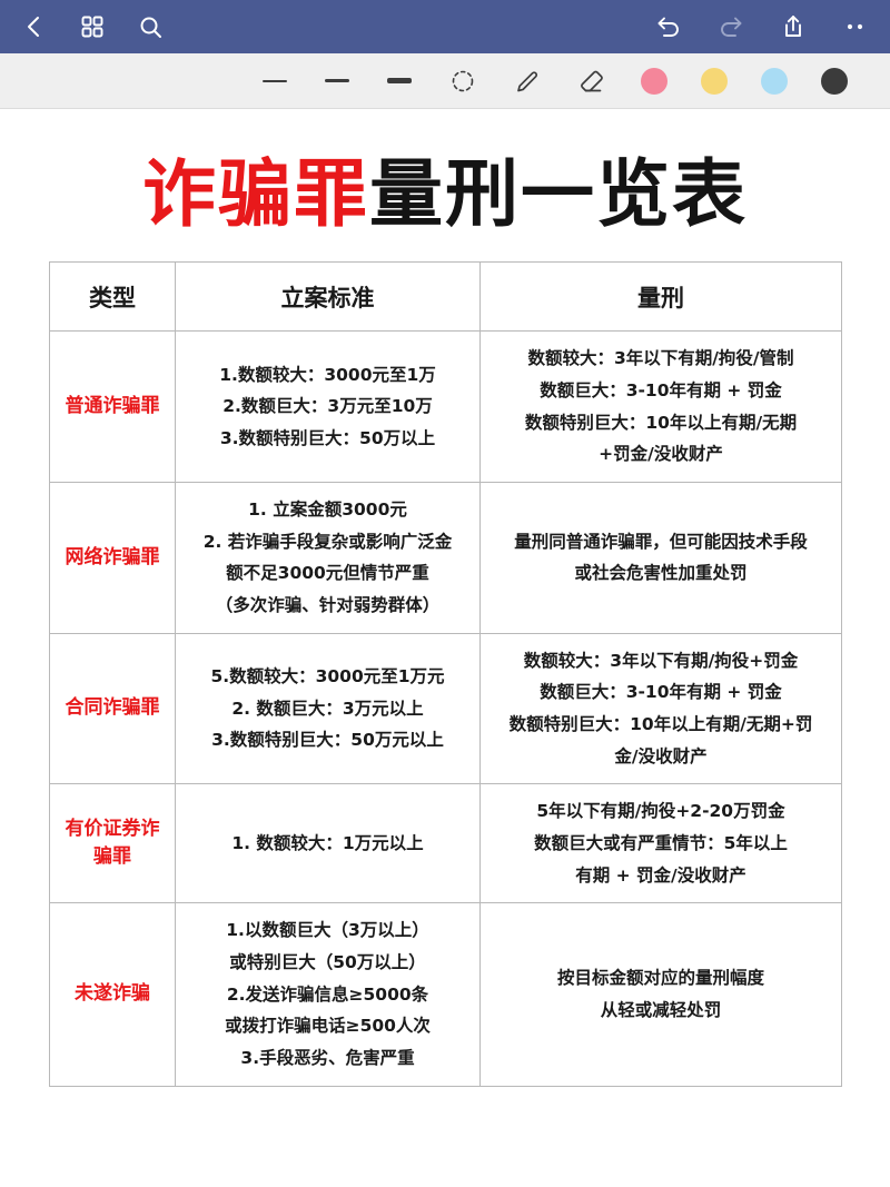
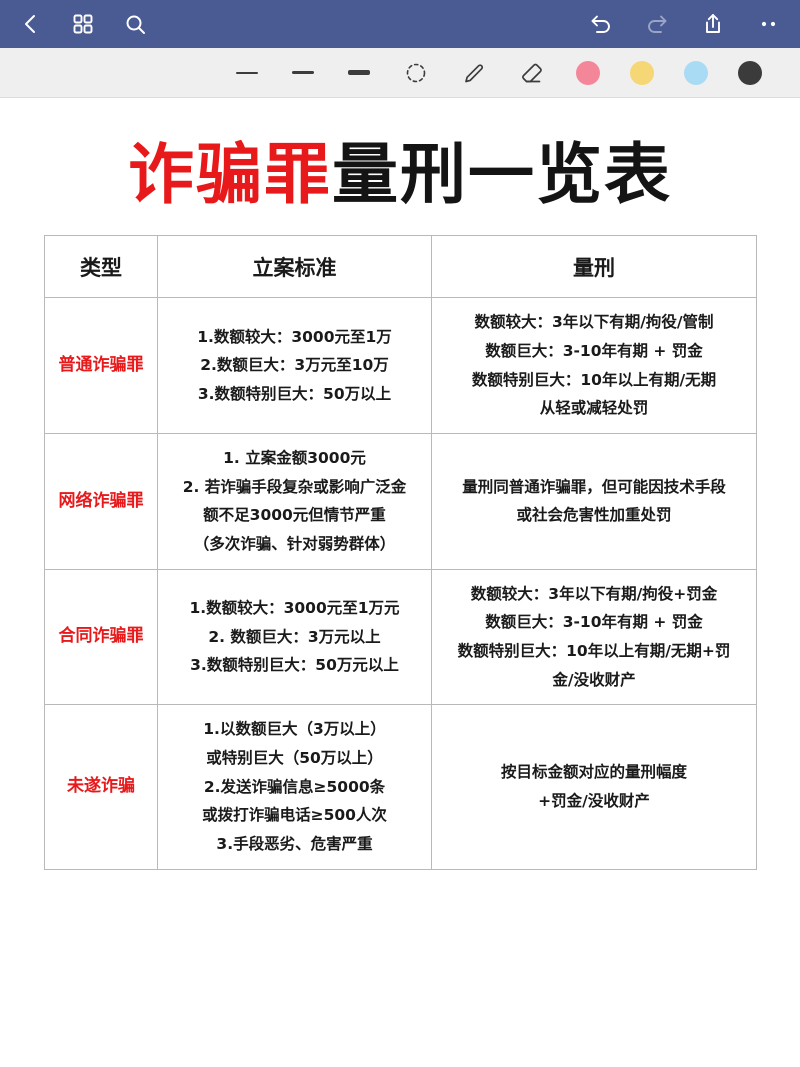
  诈骗罪量刑一览表
  类型	立案标准	量刑
- 普通诈骗罪	1.数额较大：3000元至1万 2.数额巨大：3万元至10万 3.数额特别巨大：50万以上	数额较大：3年以下有期/拘役/管制 数额巨大：3-10年有期 + 罚金 数额特别巨大：10年以上有期/无期 +罚金/没收财产
+ 普通诈骗罪	1.数额较大：3000元至1万 2.数额巨大：3万元至10万 3.数额特别巨大：50万以上	数额较大：3年以下有期/拘役/管制 数额巨大：3-10年有期 + 罚金 数额特别巨大：10年以上有期/无期 从轻或减轻处罚
  网络诈骗罪	1. 立案金额3000元 2. 若诈骗手段复杂或影响广泛金 额不足3000元但情节严重 （多次诈骗、针对弱势群体）	量刑同普通诈骗罪，但可能因技术手段 或社会危害性加重处罚
- 合同诈骗罪	5.数额较大：3000元至1万元 2. 数额巨大：3万元以上 3.数额特别巨大：50万元以上	数额较大：3年以下有期/拘役+罚金 数额巨大：3-10年有期 + 罚金 数额特别巨大：10年以上有期/无期+罚 金/没收财产
+ 合同诈骗罪	1.数额较大：3000元至1万元 2. 数额巨大：3万元以上 3.数额特别巨大：50万元以上	数额较大：3年以下有期/拘役+罚金 数额巨大：3-10年有期 + 罚金 数额特别巨大：10年以上有期/无期+罚 金/没收财产
- 有价证券诈骗罪	1. 数额较大：1万元以上	5年以下有期/拘役+2-20万罚金 数额巨大或有严重情节：5年以上 有期 + 罚金/没收财产
- 未遂诈骗	1.以数额巨大（3万以上） 或特别巨大（50万以上） 2.发送诈骗信息≥5000条 或拨打诈骗电话≥500人次 3.手段恶劣、危害严重	按目标金额对应的量刑幅度 从轻或减轻处罚
+ 未遂诈骗	1.以数额巨大（3万以上） 或特别巨大（50万以上） 2.发送诈骗信息≥5000条 或拨打诈骗电话≥500人次 3.手段恶劣、危害严重	按目标金额对应的量刑幅度 +罚金/没收财产
